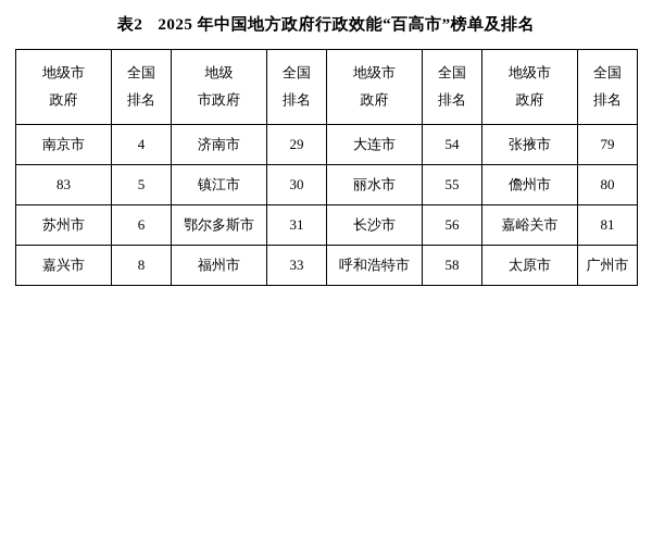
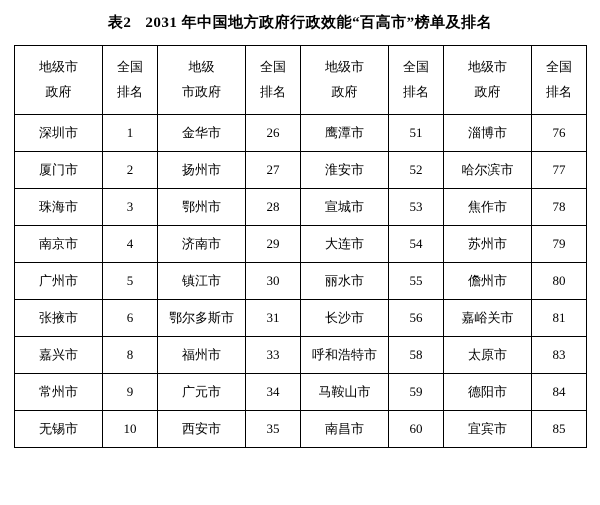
- 表2 2025 年中国地方政府行政效能“百高市”榜单及排名
+ 表2 2031 年中国地方政府行政效能“百高市”榜单及排名
  地级市 政府	全国 排名	地级 市政府	全国 排名	地级市 政府	全国 排名	地级市 政府	全国 排名
+ 深圳市	1	金华市	26	鹰潭市	51	淄博市	76
+ 厦门市	2	扬州市	27	淮安市	52	哈尔滨市	77
+ 珠海市	3	鄂州市	28	宣城市	53	焦作市	78
- 南京市	4	济南市	29	大连市	54	张掖市	79
+ 南京市	4	济南市	29	大连市	54	苏州市	79
- 83	5	镇江市	30	丽水市	55	儋州市	80
+ 广州市	5	镇江市	30	丽水市	55	儋州市	80
- 苏州市	6	鄂尔多斯市	31	长沙市	56	嘉峪关市	81
+ 张掖市	6	鄂尔多斯市	31	长沙市	56	嘉峪关市	81
- 嘉兴市	8	福州市	33	呼和浩特市	58	太原市	广州市
+ 嘉兴市	8	福州市	33	呼和浩特市	58	太原市	83
+ 常州市	9	广元市	34	马鞍山市	59	德阳市	84
+ 无锡市	10	西安市	35	南昌市	60	宜宾市	85
